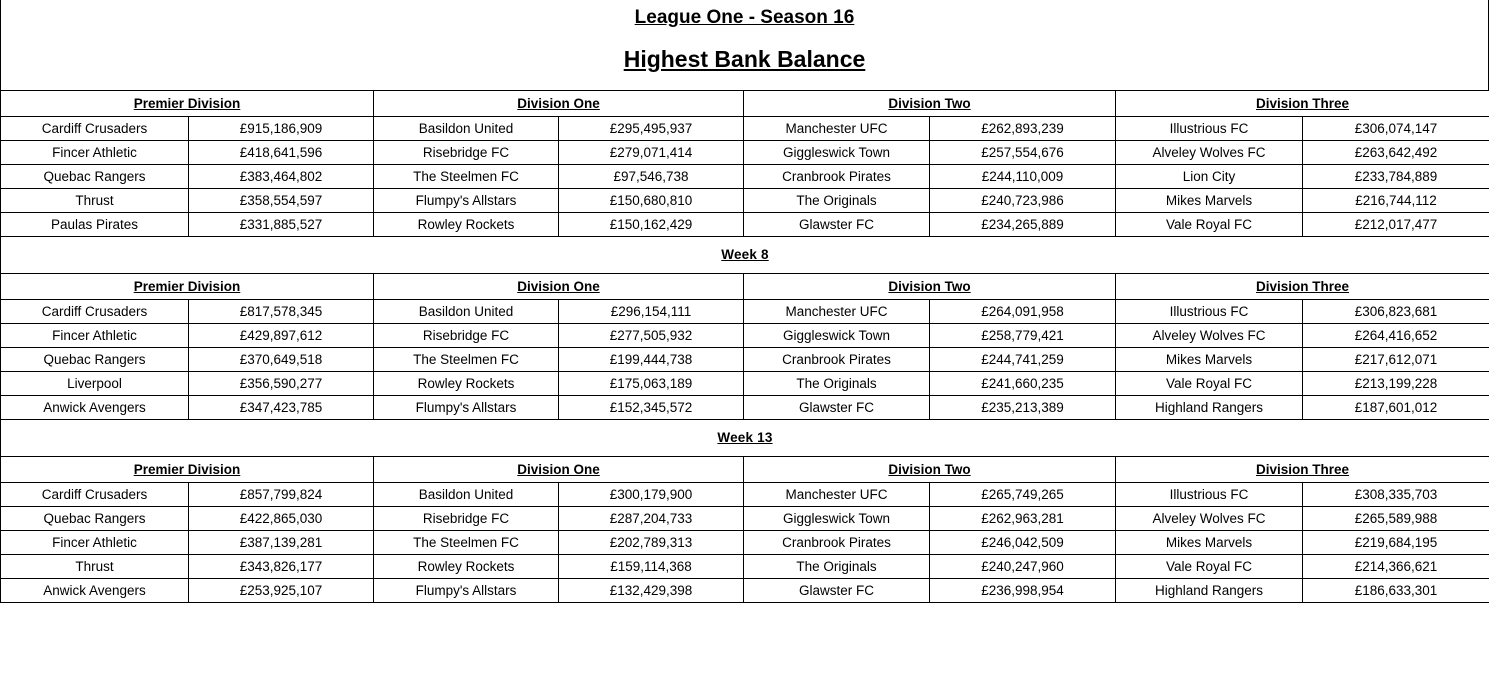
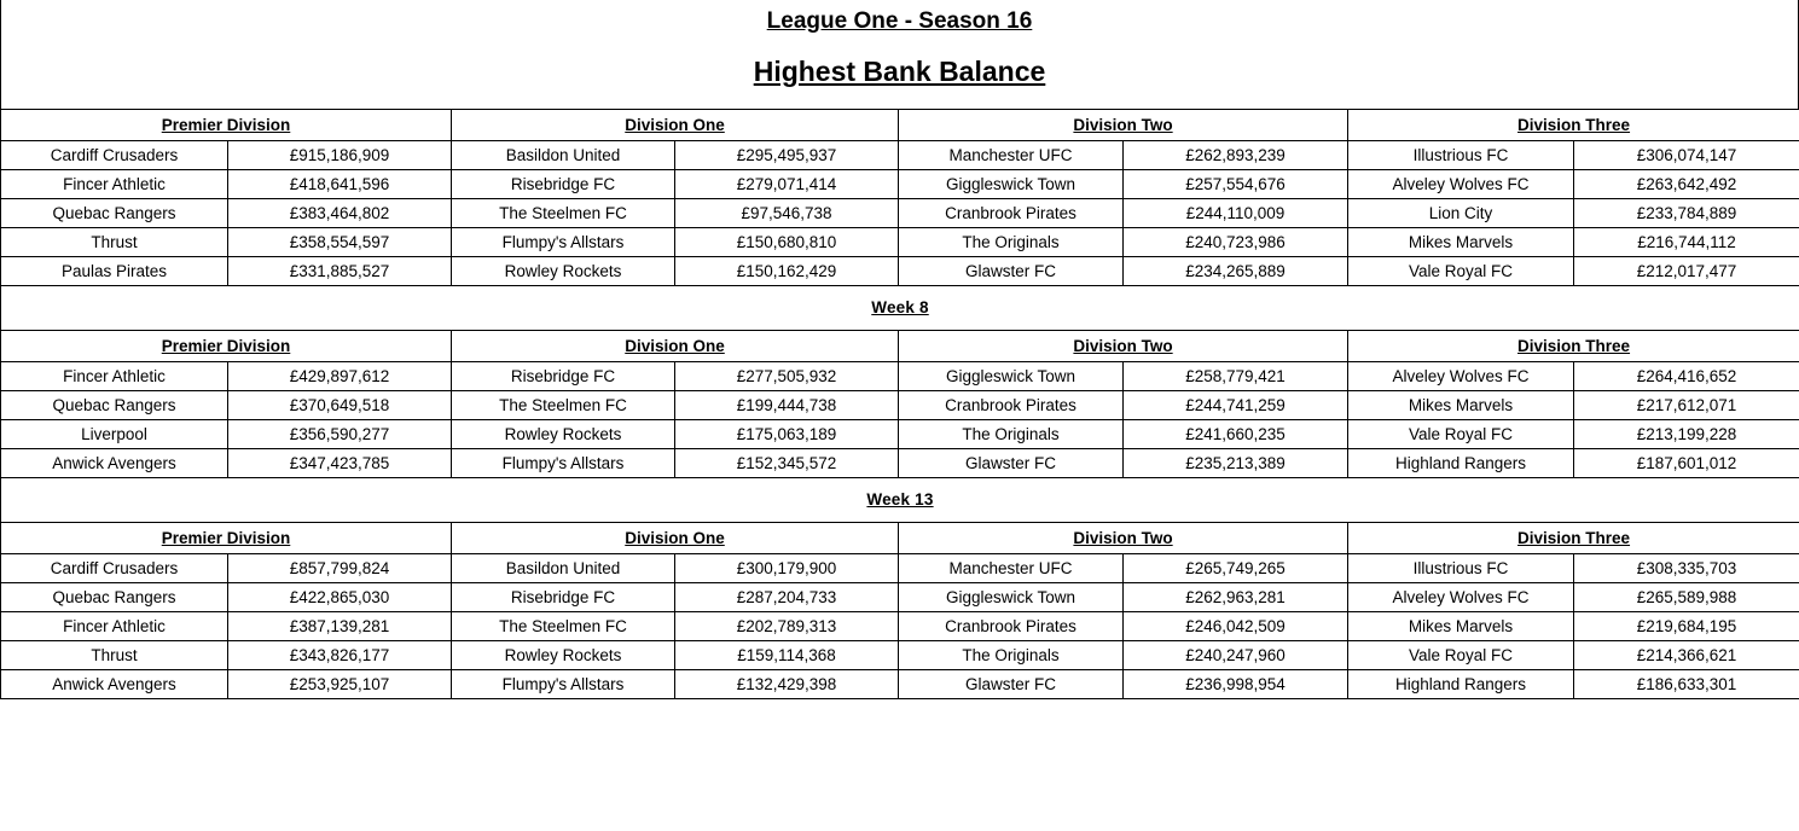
  League One - Season 16
  Highest Bank Balance
  Premier Division	Division One	Division Two	Division Three
  Cardiff Crusaders	£915,186,909	Basildon United	£295,495,937	Manchester UFC	£262,893,239	Illustrious FC	£306,074,147
  Fincer Athletic	£418,641,596	Risebridge FC	£279,071,414	Giggleswick Town	£257,554,676	Alveley Wolves FC	£263,642,492
  Quebac Rangers	£383,464,802	The Steelmen FC	£97,546,738	Cranbrook Pirates	£244,110,009	Lion City	£233,784,889
  Thrust	£358,554,597	Flumpy's Allstars	£150,680,810	The Originals	£240,723,986	Mikes Marvels	£216,744,112
  Paulas Pirates	£331,885,527	Rowley Rockets	£150,162,429	Glawster FC	£234,265,889	Vale Royal FC	£212,017,477
  Week 8
  Premier Division	Division One	Division Two	Division Three
- Cardiff Crusaders	£817,578,345	Basildon United	£296,154,111	Manchester UFC	£264,091,958	Illustrious FC	£306,823,681
  Fincer Athletic	£429,897,612	Risebridge FC	£277,505,932	Giggleswick Town	£258,779,421	Alveley Wolves FC	£264,416,652
  Quebac Rangers	£370,649,518	The Steelmen FC	£199,444,738	Cranbrook Pirates	£244,741,259	Mikes Marvels	£217,612,071
  Liverpool	£356,590,277	Rowley Rockets	£175,063,189	The Originals	£241,660,235	Vale Royal FC	£213,199,228
  Anwick Avengers	£347,423,785	Flumpy's Allstars	£152,345,572	Glawster FC	£235,213,389	Highland Rangers	£187,601,012
  Week 13
  Premier Division	Division One	Division Two	Division Three
  Cardiff Crusaders	£857,799,824	Basildon United	£300,179,900	Manchester UFC	£265,749,265	Illustrious FC	£308,335,703
  Quebac Rangers	£422,865,030	Risebridge FC	£287,204,733	Giggleswick Town	£262,963,281	Alveley Wolves FC	£265,589,988
  Fincer Athletic	£387,139,281	The Steelmen FC	£202,789,313	Cranbrook Pirates	£246,042,509	Mikes Marvels	£219,684,195
  Thrust	£343,826,177	Rowley Rockets	£159,114,368	The Originals	£240,247,960	Vale Royal FC	£214,366,621
  Anwick Avengers	£253,925,107	Flumpy's Allstars	£132,429,398	Glawster FC	£236,998,954	Highland Rangers	£186,633,301
